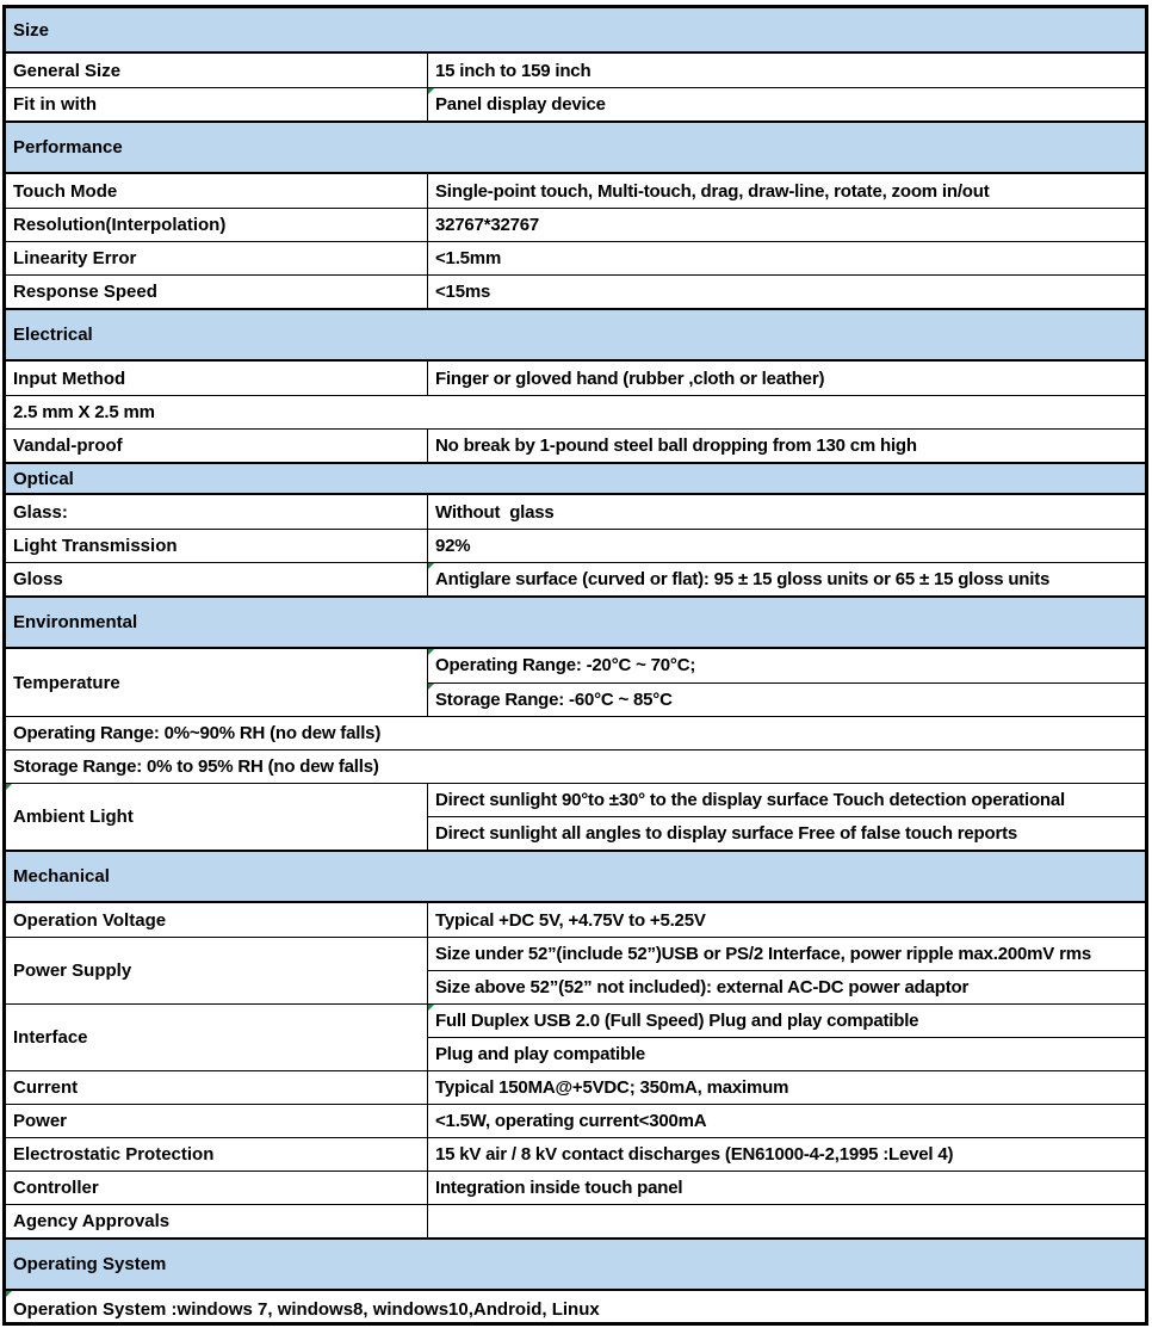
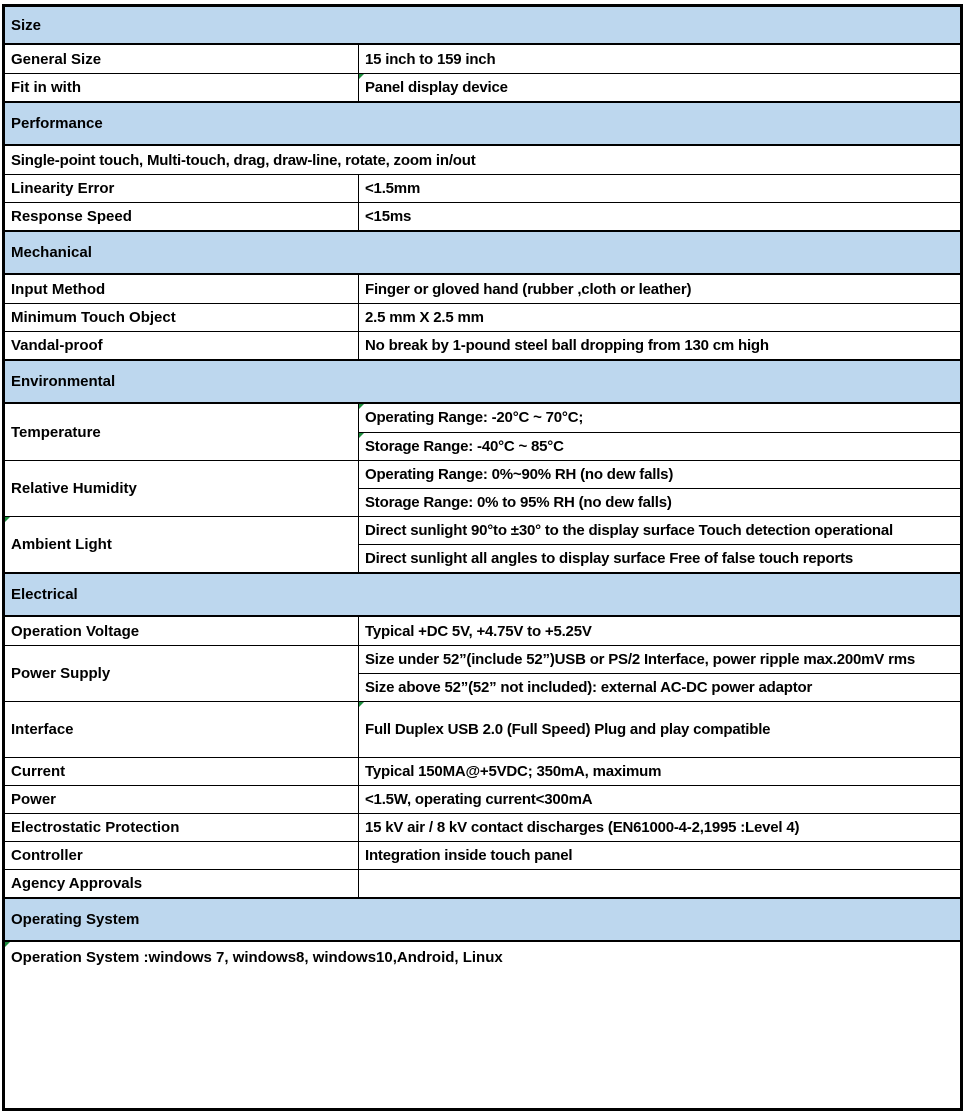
  Size
  General Size
  15 inch to 159 inch
  Fit in with
  Panel display device
  Performance
- Touch Mode
  Single-point touch, Multi-touch, drag, draw-line, rotate, zoom in/out
- Resolution(Interpolation)
- 32767*32767
  Linearity Error
  <1.5mm
  Response Speed
  <15ms
- Electrical
+ Mechanical
  Input Method
  Finger or gloved hand (rubber ,cloth or leather)
+ Minimum Touch Object
  2.5 mm X 2.5 mm
  Vandal-proof
  No break by 1-pound steel ball dropping from 130 cm high
- Optical
- Glass:
- Without glass
- Light Transmission
- 92%
- Gloss
- Antiglare surface (curved or flat): 95 ± 15 gloss units or 65 ± 15 gloss units
  Environmental
  Temperature
  Operating Range: -20°C ~ 70°C;
- Storage Range: -60°C ~ 85°C
+ Storage Range: -40°C ~ 85°C
+ Relative Humidity
  Operating Range: 0%~90% RH (no dew falls)
  Storage Range: 0% to 95% RH (no dew falls)
  Ambient Light
  Direct sunlight 90°to ±30° to the display surface Touch detection operational
  Direct sunlight all angles to display surface Free of false touch reports
- Mechanical
+ Electrical
  Operation Voltage
  Typical +DC 5V, +4.75V to +5.25V
  Power Supply
  Size under 52”(include 52”)USB or PS/2 Interface, power ripple max.200mV rms
  Size above 52”(52” not included): external AC-DC power adaptor
  Interface
  Full Duplex USB 2.0 (Full Speed) Plug and play compatible
- Plug and play compatible
  Current
  Typical 150MA@+5VDC; 350mA, maximum
  Power
  <1.5W, operating current<300mA
  Electrostatic Protection
  15 kV air / 8 kV contact discharges (EN61000-4-2,1995 :Level 4)
  Controller
  Integration inside touch panel
  Agency Approvals
  Operating System
  Operation System :windows 7, windows8, windows10,Android, Linux
